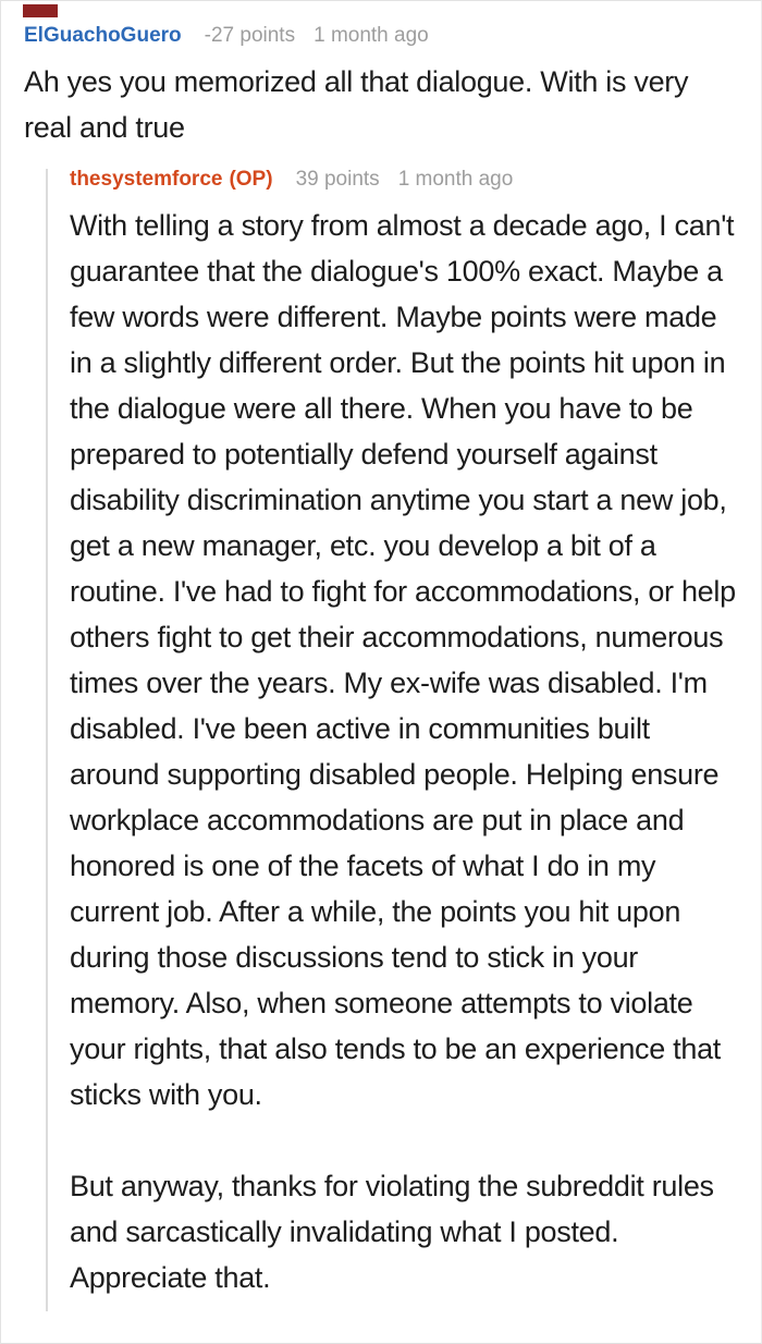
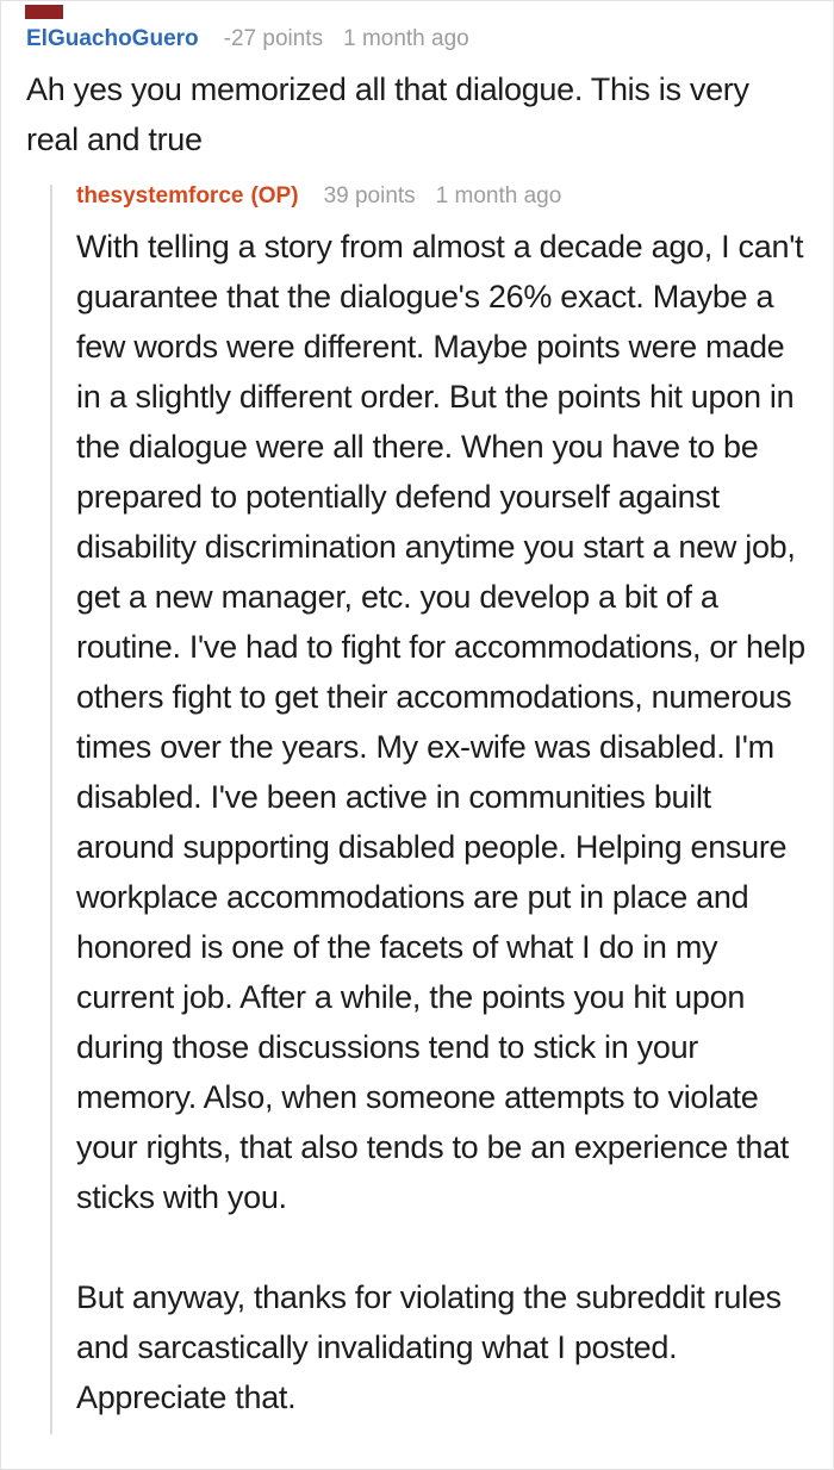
  ElGuachoGuero
  -27 points
  1 month ago
- Ah yes you memorized all that dialogue. With is very real and true
+ Ah yes you memorized all that dialogue. This is very real and true
  thesystemforce
  (OP)
  39 points
  1 month ago
- With telling a story from almost a decade ago, I can't guarantee that the dialogue's 100% exact. Maybe a few words were different. Maybe points were made in a slightly different order. But the points hit upon in the dialogue were all there. When you have to be prepared to potentially defend yourself against disability discrimination anytime you start a new job, get a new manager, etc. you develop a bit of a routine. I've had to fight for accommodations, or help others fight to get their accommodations, numerous times over the years. My ex-wife was disabled. I'm disabled. I've been active in communities built around supporting disabled people. Helping ensure workplace accommodations are put in place and honored is one of the facets of what I do in my current job. After a while, the points you hit upon during those discussions tend to stick in your memory. Also, when someone attempts to violate your rights, that also tends to be an experience that sticks with you.
+ With telling a story from almost a decade ago, I can't guarantee that the dialogue's 26% exact. Maybe a few words were different. Maybe points were made in a slightly different order. But the points hit upon in the dialogue were all there. When you have to be prepared to potentially defend yourself against disability discrimination anytime you start a new job, get a new manager, etc. you develop a bit of a routine. I've had to fight for accommodations, or help others fight to get their accommodations, numerous times over the years. My ex-wife was disabled. I'm disabled. I've been active in communities built around supporting disabled people. Helping ensure workplace accommodations are put in place and honored is one of the facets of what I do in my current job. After a while, the points you hit upon during those discussions tend to stick in your memory. Also, when someone attempts to violate your rights, that also tends to be an experience that sticks with you.
  But anyway, thanks for violating the subreddit rules and sarcastically invalidating what I posted. Appreciate that.
